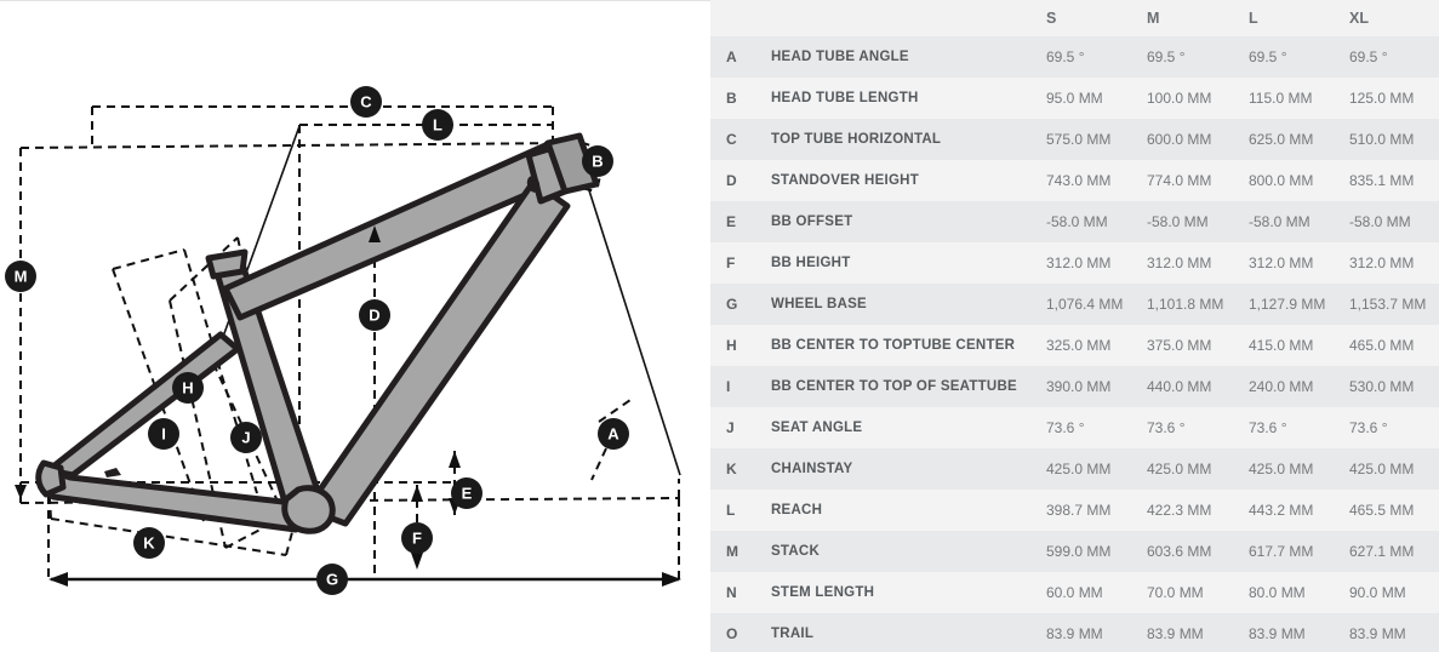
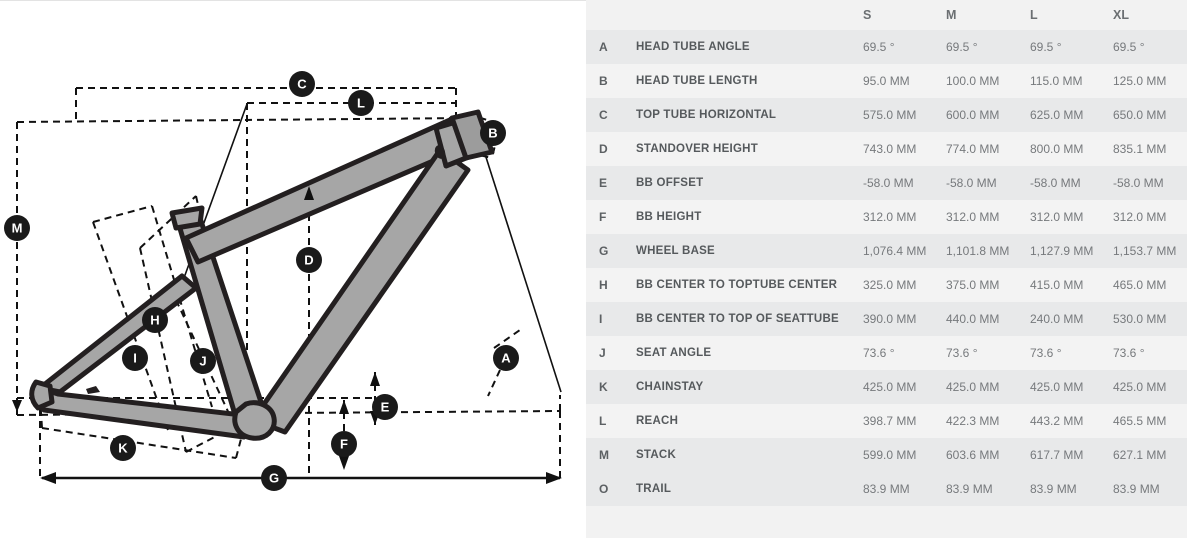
  A
  B
  C
  D
  E
  F
  G
  H
  I
  J
  K
  L
  M
  		S	M	L	XL
  A	HEAD TUBE ANGLE	69.5 °	69.5 °	69.5 °	69.5 °
  B	HEAD TUBE LENGTH	95.0 MM	100.0 MM	115.0 MM	125.0 MM
- C	TOP TUBE HORIZONTAL	575.0 MM	600.0 MM	625.0 MM	510.0 MM
+ C	TOP TUBE HORIZONTAL	575.0 MM	600.0 MM	625.0 MM	650.0 MM
  D	STANDOVER HEIGHT	743.0 MM	774.0 MM	800.0 MM	835.1 MM
  E	BB OFFSET	-58.0 MM	-58.0 MM	-58.0 MM	-58.0 MM
  F	BB HEIGHT	312.0 MM	312.0 MM	312.0 MM	312.0 MM
  G	WHEEL BASE	1,076.4 MM	1,101.8 MM	1,127.9 MM	1,153.7 MM
  H	BB CENTER TO TOPTUBE CENTER	325.0 MM	375.0 MM	415.0 MM	465.0 MM
  I	BB CENTER TO TOP OF SEATTUBE	390.0 MM	440.0 MM	240.0 MM	530.0 MM
  J	SEAT ANGLE	73.6 °	73.6 °	73.6 °	73.6 °
  K	CHAINSTAY	425.0 MM	425.0 MM	425.0 MM	425.0 MM
  L	REACH	398.7 MM	422.3 MM	443.2 MM	465.5 MM
  M	STACK	599.0 MM	603.6 MM	617.7 MM	627.1 MM
- N	STEM LENGTH	60.0 MM	70.0 MM	80.0 MM	90.0 MM
  O	TRAIL	83.9 MM	83.9 MM	83.9 MM	83.9 MM
